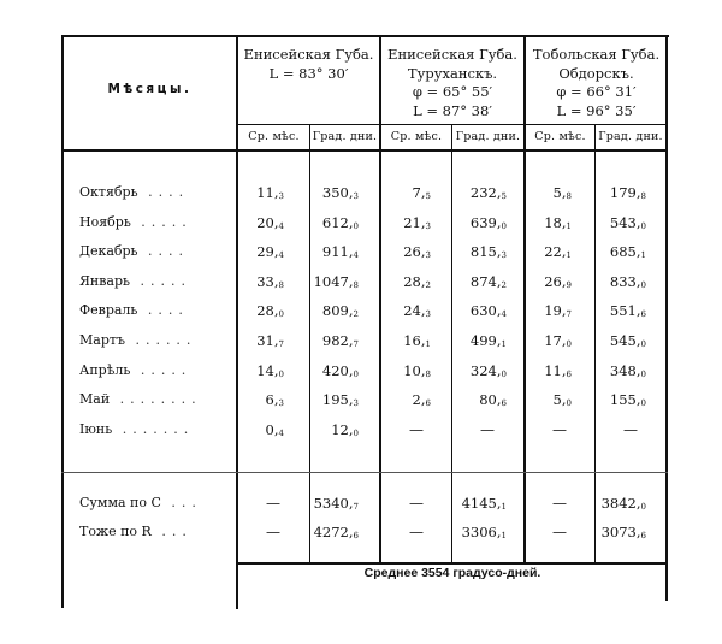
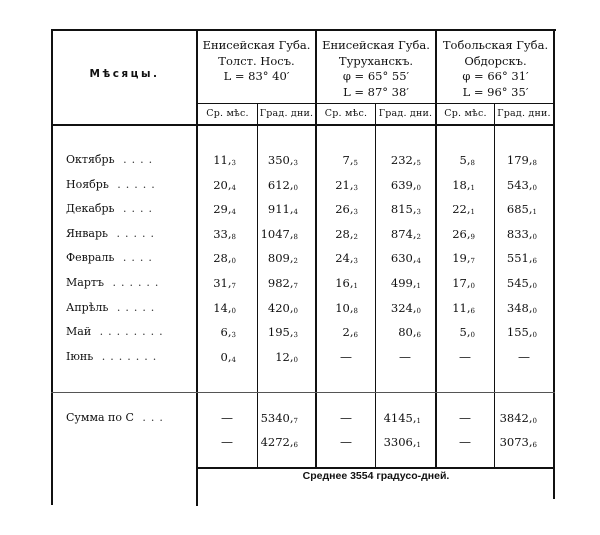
  Мѣсяцы.
  Енисейская Губа.
+ Толст. Носъ.
- L = 83° 30′
+ L = 83° 40′
  Енисейская Губа.
  Туруханскъ.
  φ = 65° 55′
  L = 87° 38′
  Тобольская Губа.
  Обдорскъ.
  φ = 66° 31′
  L = 96° 35′
  Ср. мѣс.
  Град. дни.
  Ср. мѣс.
  Град. дни.
  Ср. мѣс.
  Град. дни.
  Октябрь ....
  11,3
  350,3
  7,5
  232,5
  5,8
  179,8
  Ноябрь .....
  20,4
  612,0
  21,3
  639,0
  18,1
  543,0
  Декабрь ....
  29,4
  911,4
  26,3
  815,3
  22,1
  685,1
  Январь .....
  33,8
  1047,8
  28,2
  874,2
  26,9
  833,0
  Февраль ....
  28,0
  809,2
  24,3
  630,4
  19,7
  551,6
  Мартъ ......
  31,7
  982,7
  16,1
  499,1
  17,0
  545,0
  Апрѣль .....
  14,0
  420,0
  10,8
  324,0
  11,6
  348,0
  Май ........
  6,3
  195,3
  2,6
  80,6
  5,0
  155,0
  Іюнь .......
  0,4
  12,0
  —
  —
  —
  —
  Сумма по C ...
  —
  5340,7
  —
  4145,1
  —
  3842,0
- Тоже по R ...
  —
  4272,6
  —
  3306,1
  —
  3073,6
  Среднее 3554 градусо-дней.
